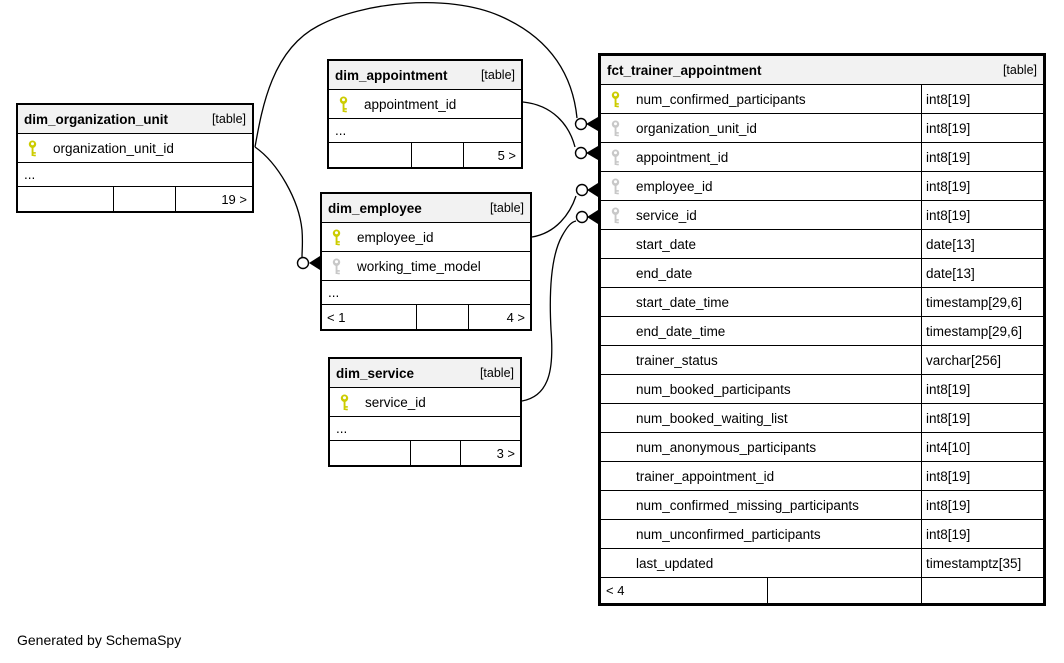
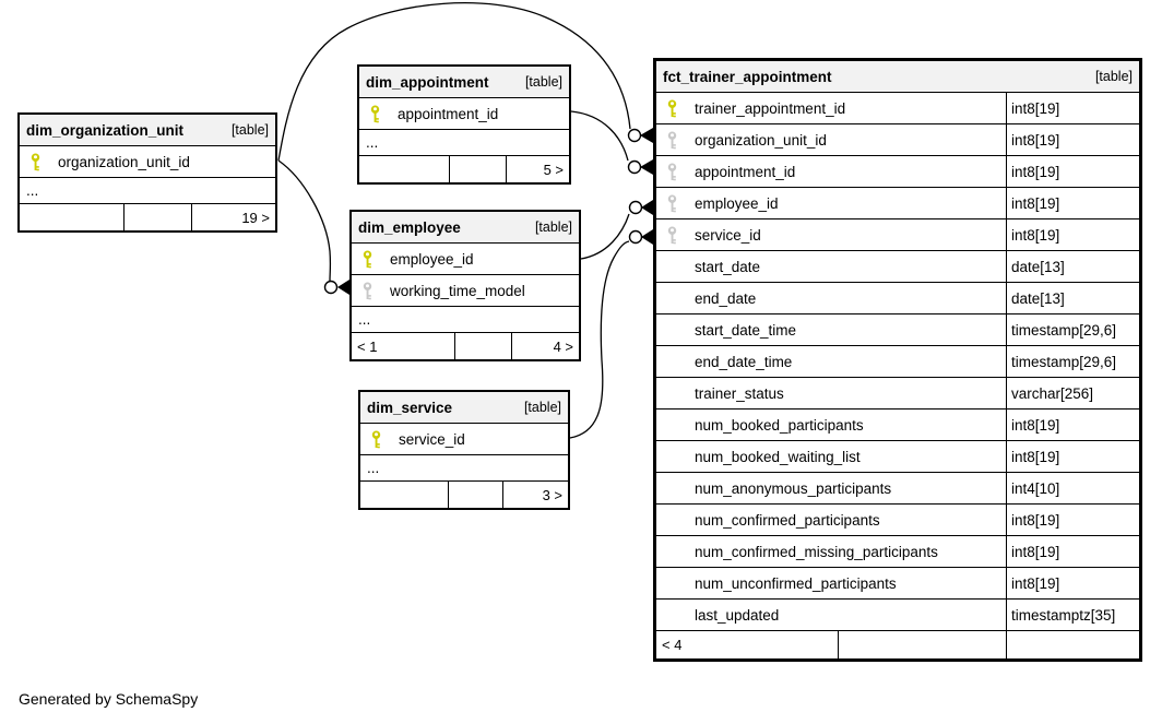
  dim_organization_unit
  [table]
  organization_unit_id
  ...
  19 >
  dim_appointment
  [table]
  appointment_id
  ...
  5 >
  dim_employee
  [table]
  employee_id
  working_time_model
  ...
  < 1
  4 >
  dim_service
  [table]
  service_id
  ...
  3 >
  fct_trainer_appointment
  [table]
- num_confirmed_participants
+ trainer_appointment_id
  int8[19]
  organization_unit_id
  int8[19]
  appointment_id
  int8[19]
  employee_id
  int8[19]
  service_id
  int8[19]
  start_date
  date[13]
  end_date
  date[13]
  start_date_time
  timestamp[29,6]
  end_date_time
  timestamp[29,6]
  trainer_status
  varchar[256]
  num_booked_participants
  int8[19]
  num_booked_waiting_list
  int8[19]
  num_anonymous_participants
  int4[10]
- trainer_appointment_id
+ num_confirmed_participants
  int8[19]
  num_confirmed_missing_participants
  int8[19]
  num_unconfirmed_participants
  int8[19]
  last_updated
  timestamptz[35]
  < 4
  Generated by SchemaSpy
